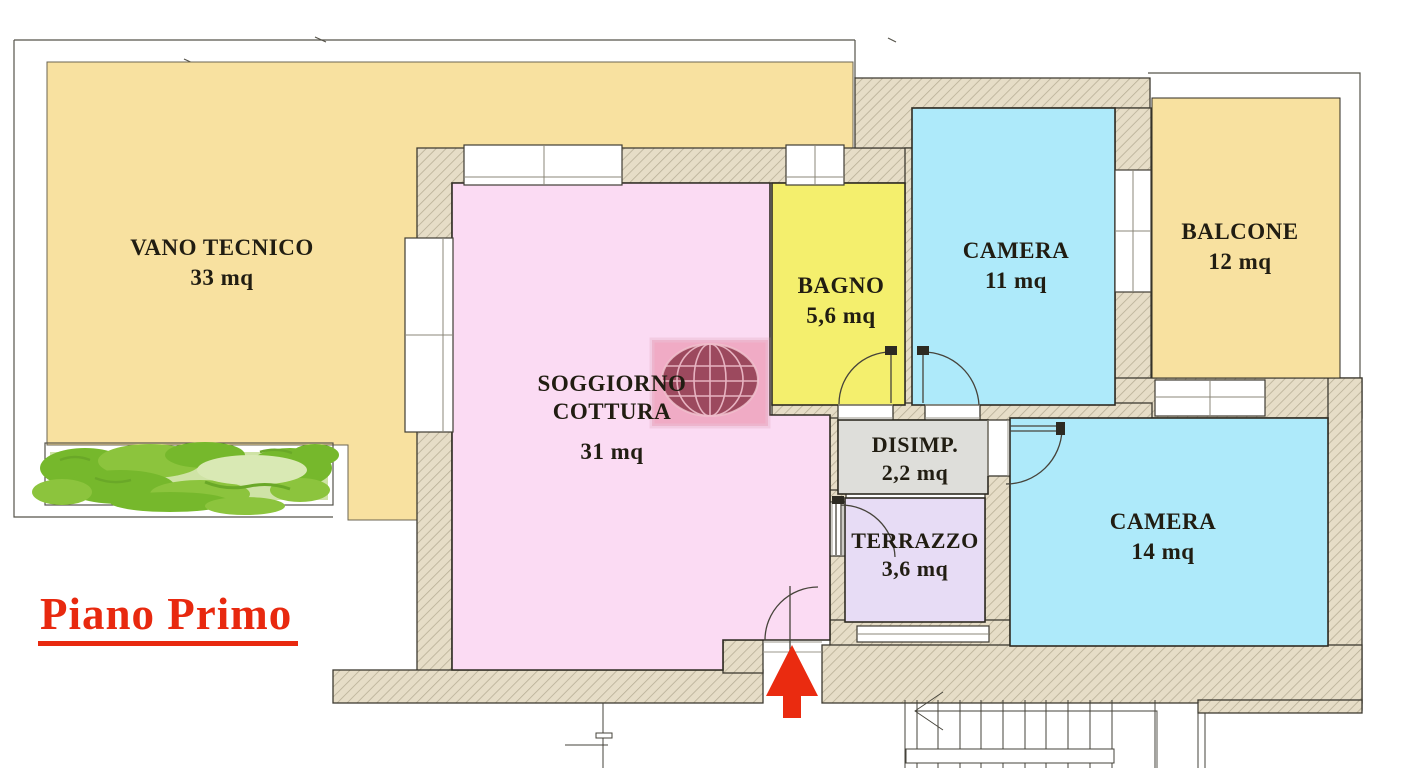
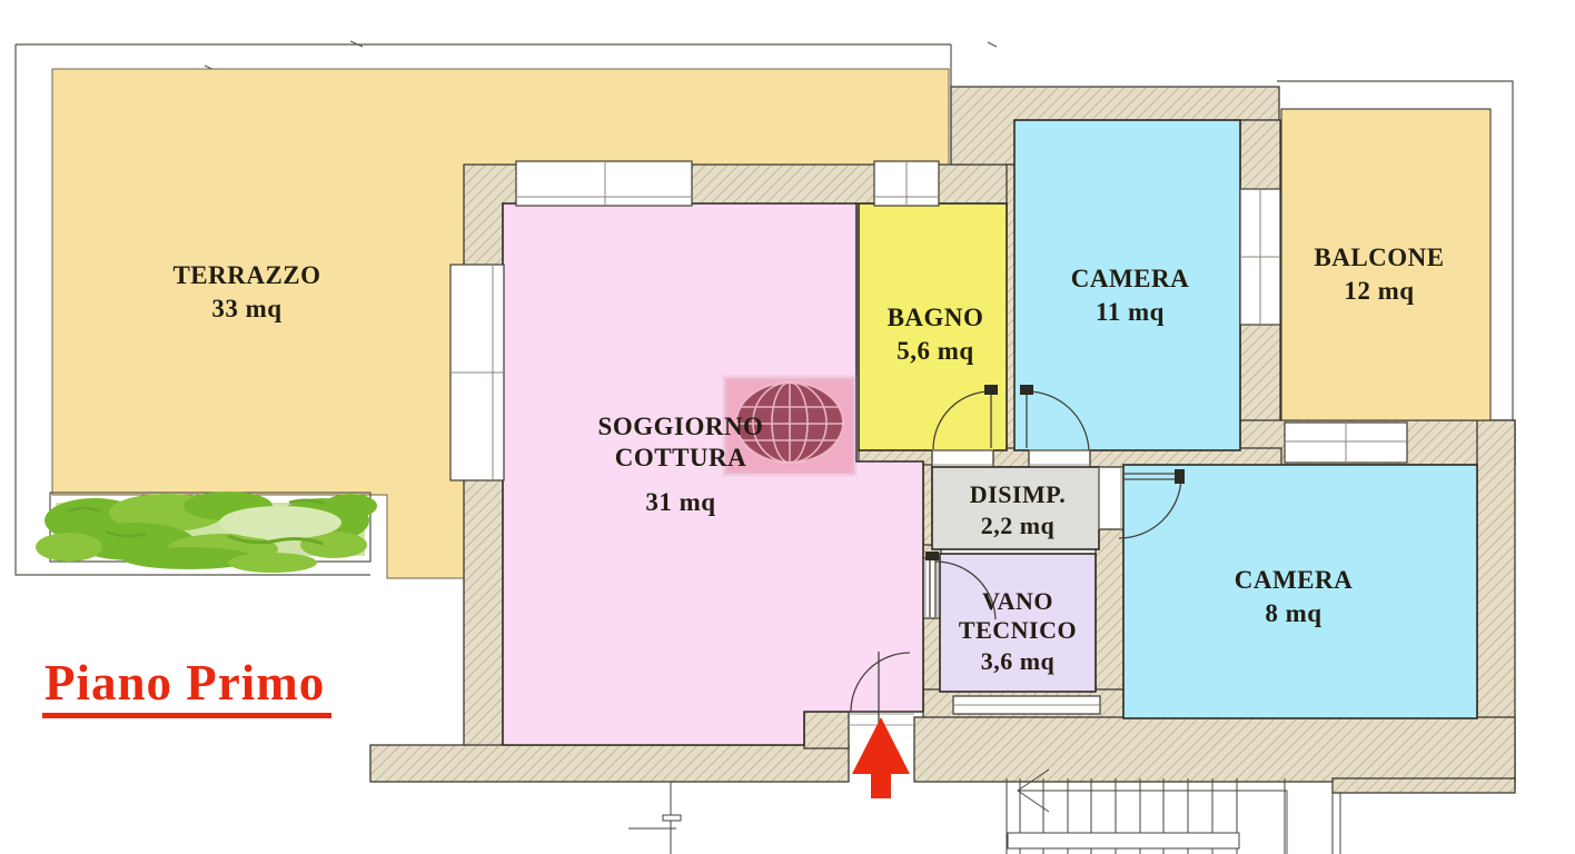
- VANO TECNICO
+ TERRAZZO
  33 mq
  SOGGIORNO COTTURA
  31 mq
  BAGNO
  5,6 mq
  CAMERA
  11 mq
  BALCONE
  12 mq
  DISIMP.
  2,2 mq
- TERRAZZO
+ VANO TECNICO
  3,6 mq
  CAMERA
- 14 mq
+ 8 mq
  Piano Primo
